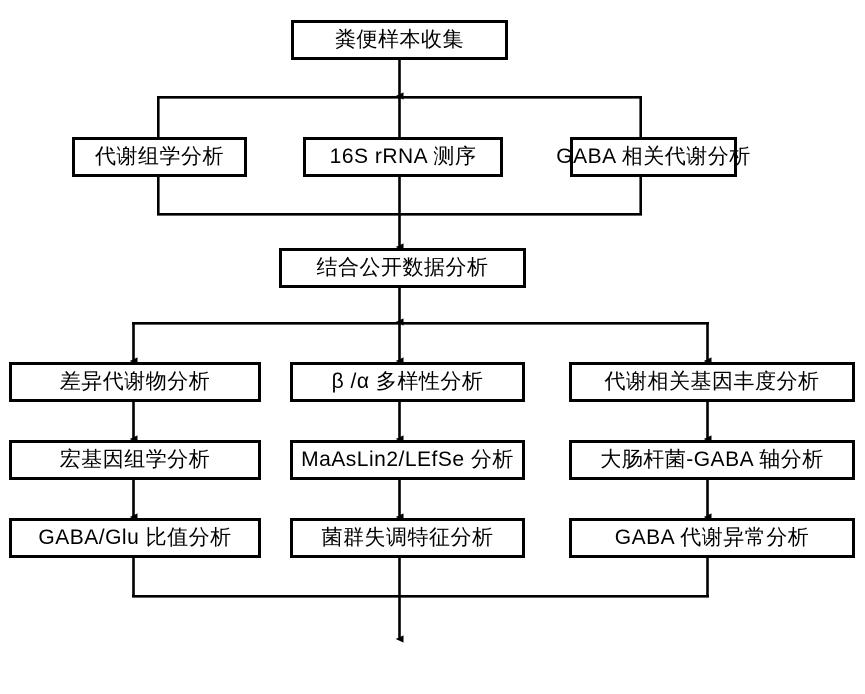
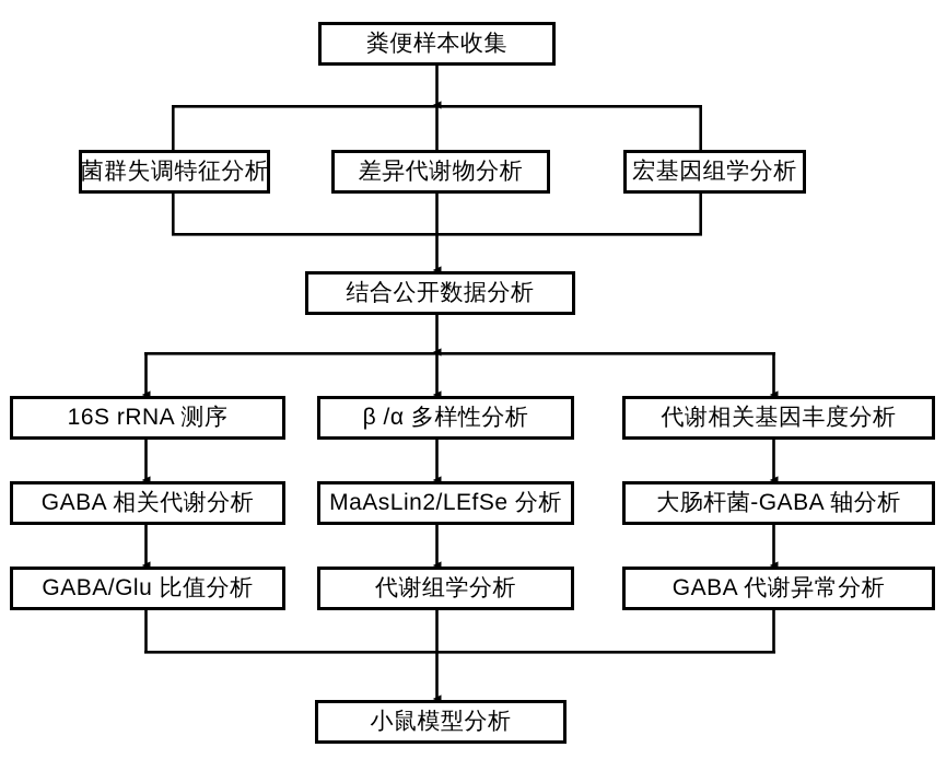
  粪便样本收集
- 代谢组学分析
+ 菌群失调特征分析
- 16S rRNA 测序
+ 差异代谢物分析
- GABA 相关代谢分析
+ 宏基因组学分析
  结合公开数据分析
- 差异代谢物分析
+ 16S rRNA 测序
  β /α 多样性分析
  代谢相关基因丰度分析
- 宏基因组学分析
+ GABA 相关代谢分析
  MaAsLin2/LEfSe 分析
  大肠杆菌-GABA 轴分析
  GABA/Glu 比值分析
- 菌群失调特征分析
+ 代谢组学分析
  GABA 代谢异常分析
+ 小鼠模型分析
